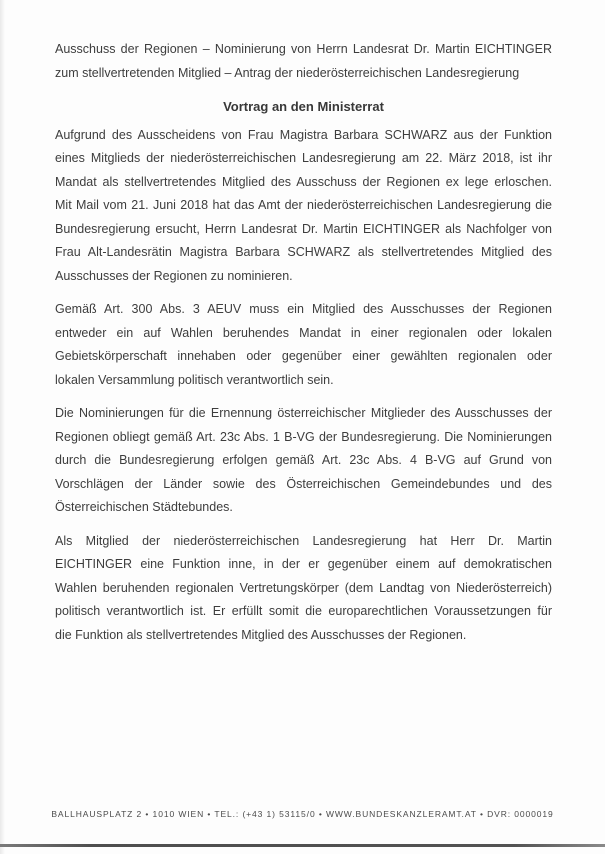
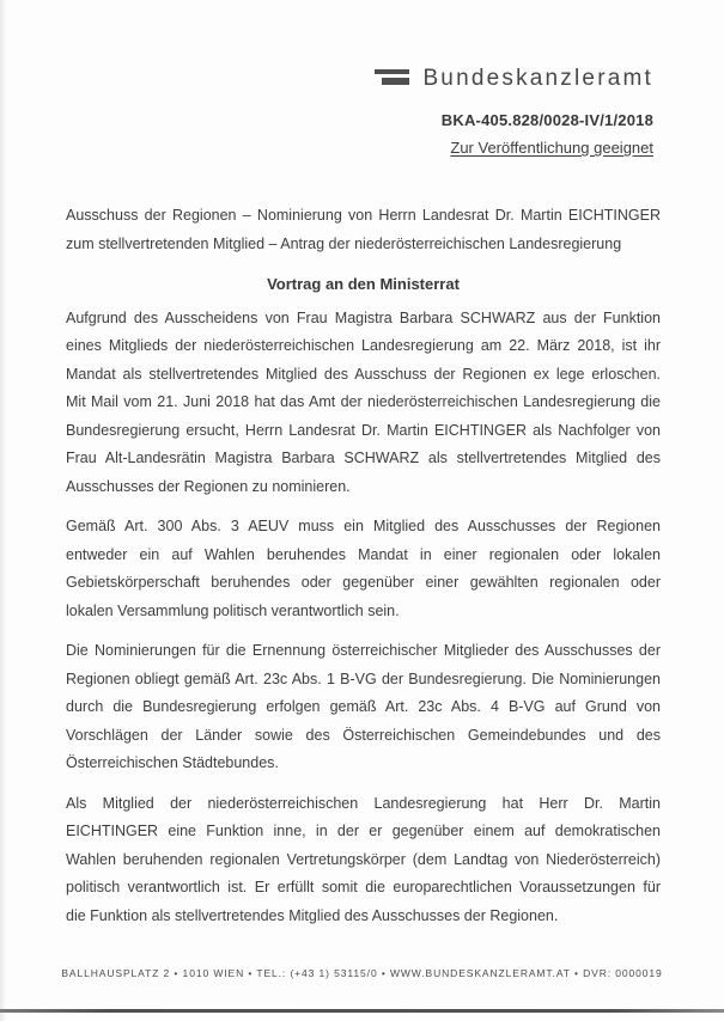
+ Bundeskanzleramt
+ BKA-405.828/0028-IV/1/2018
+ Zur Veröffentlichung geeignet
  Ausschuss der Regionen – Nominierung von Herrn Landesrat Dr. Martin EICHTINGER
  zum stellvertretenden Mitglied – Antrag der niederösterreichischen Landesregierung
  Vortrag an den Ministerrat
  Aufgrund des Ausscheidens von Frau Magistra Barbara SCHWARZ aus der Funktion
  eines Mitglieds der niederösterreichischen Landesregierung am 22. März 2018, ist ihr
  Mandat als stellvertretendes Mitglied des Ausschuss der Regionen ex lege erloschen.
  Mit Mail vom 21. Juni 2018 hat das Amt der niederösterreichischen Landesregierung die
  Bundesregierung ersucht, Herrn Landesrat Dr. Martin EICHTINGER als Nachfolger von
  Frau Alt-Landesrätin Magistra Barbara SCHWARZ als stellvertretendes Mitglied des
  Ausschusses der Regionen zu nominieren.
  Gemäß Art. 300 Abs. 3 AEUV muss ein Mitglied des Ausschusses der Regionen
  entweder ein auf Wahlen beruhendes Mandat in einer regionalen oder lokalen
- Gebietskörperschaft innehaben oder gegenüber einer gewählten regionalen oder
+ Gebietskörperschaft beruhendes oder gegenüber einer gewählten regionalen oder
  lokalen Versammlung politisch verantwortlich sein.
  Die Nominierungen für die Ernennung österreichischer Mitglieder des Ausschusses der
  Regionen obliegt gemäß Art. 23c Abs. 1 B-VG der Bundesregierung. Die Nominierungen
  durch die Bundesregierung erfolgen gemäß Art. 23c Abs. 4 B-VG auf Grund von
  Vorschlägen der Länder sowie des Österreichischen Gemeindebundes und des
  Österreichischen Städtebundes.
  Als Mitglied der niederösterreichischen Landesregierung hat Herr Dr. Martin
  EICHTINGER eine Funktion inne, in der er gegenüber einem auf demokratischen
  Wahlen beruhenden regionalen Vertretungskörper (dem Landtag von Niederösterreich)
  politisch verantwortlich ist. Er erfüllt somit die europarechtlichen Voraussetzungen für
  die Funktion als stellvertretendes Mitglied des Ausschusses der Regionen.
  BALLHAUSPLATZ 2 • 1010 WIEN • TEL.: (+43 1) 53115/0 • WWW.BUNDESKANZLERAMT.AT • DVR: 0000019
